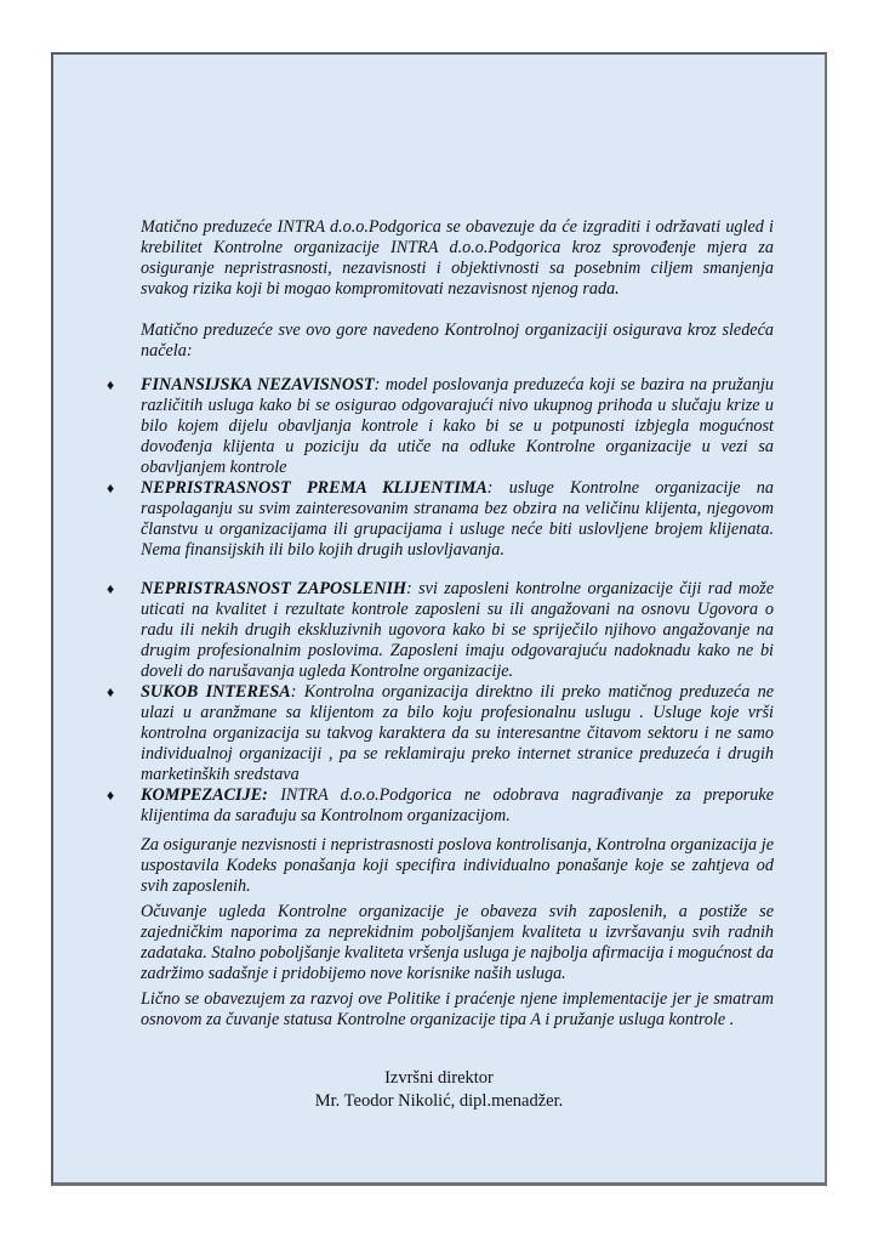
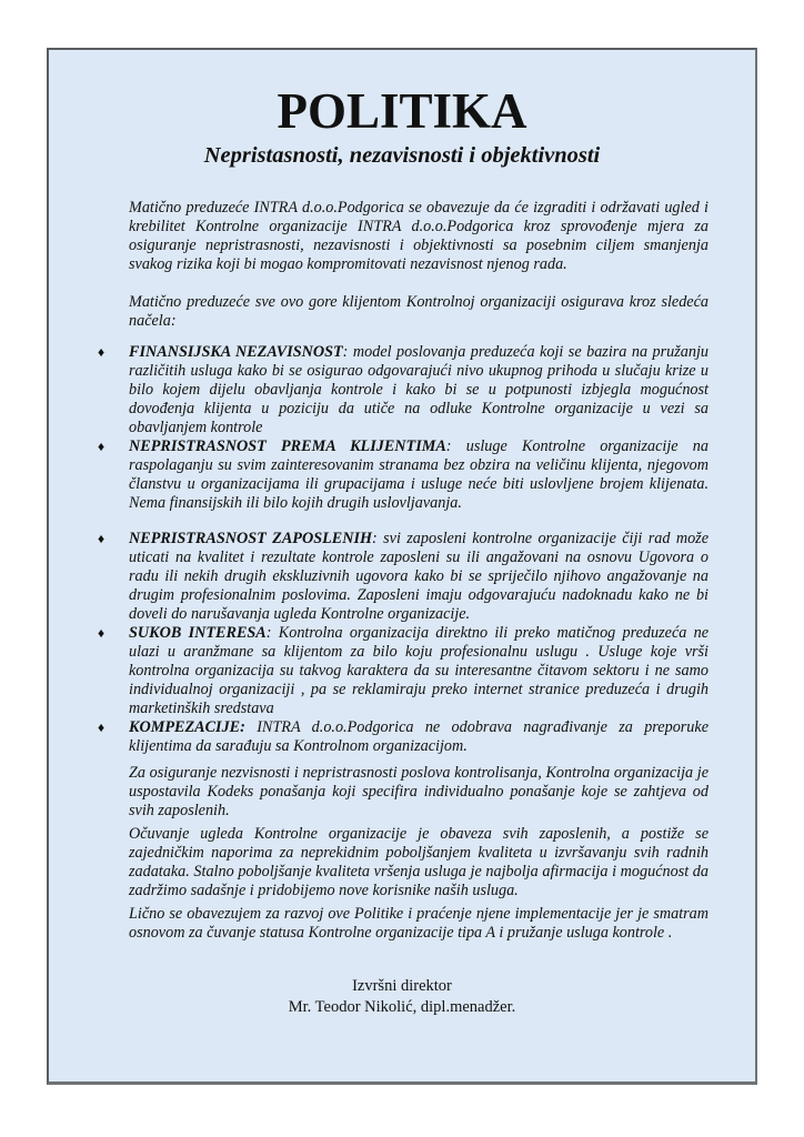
+ POLITIKA
+ Nepristasnosti, nezavisnosti i objektivnosti
  Matično preduzeće INTRA d.o.o.Podgorica se obavezuje da će izgraditi i održavati ugled i krebilitet Kontrolne organizacije INTRA d.o.o.Podgorica kroz sprovođenje mjera za osiguranje nepristrasnosti, nezavisnosti i objektivnosti sa posebnim ciljem smanjenja svakog rizika koji bi mogao kompromitovati nezavisnost njenog rada.
- Matično preduzeće sve ovo gore navedeno Kontrolnoj organizaciji osigurava kroz sledeća načela:
+ Matično preduzeće sve ovo gore klijentom Kontrolnoj organizaciji osigurava kroz sledeća načela:
  ♦
  FINANSIJSKA NEZAVISNOST: model poslovanja preduzeća koji se bazira na pružanju različitih usluga kako bi se osigurao odgovarajući nivo ukupnog prihoda u slučaju krize u bilo kojem dijelu obavljanja kontrole i kako bi se u potpunosti izbjegla mogućnost dovođenja klijenta u poziciju da utiče na odluke Kontrolne organizacije u vezi sa obavljanjem kontrole
  ♦
  NEPRISTRASNOST PREMA KLIJENTIMA: usluge Kontrolne organizacije na raspolaganju su svim zainteresovanim stranama bez obzira na veličinu klijenta, njegovom članstvu u organizacijama ili grupacijama i usluge neće biti uslovljene brojem klijenata. Nema finansijskih ili bilo kojih drugih uslovljavanja.
  ♦
  NEPRISTRASNOST ZAPOSLENIH: svi zaposleni kontrolne organizacije čiji rad može uticati na kvalitet i rezultate kontrole zaposleni su ili angažovani na osnovu Ugovora o radu ili nekih drugih ekskluzivnih ugovora kako bi se spriječilo njihovo angažovanje na drugim profesionalnim poslovima. Zaposleni imaju odgovarajuću nadoknadu kako ne bi doveli do narušavanja ugleda Kontrolne organizacije.
  ♦
  SUKOB INTERESA: Kontrolna organizacija direktno ili preko matičnog preduzeća ne ulazi u aranžmane sa klijentom za bilo koju profesionalnu uslugu . Usluge koje vrši kontrolna organizacija su takvog karaktera da su interesantne čitavom sektoru i ne samo individualnoj organizaciji , pa se reklamiraju preko internet stranice preduzeća i drugih marketinških sredstava
  ♦
  KOMPEZACIJE: INTRA d.o.o.Podgorica ne odobrava nagrađivanje za preporuke klijentima da sarađuju sa Kontrolnom organizacijom.
  Za osiguranje nezvisnosti i nepristrasnosti poslova kontrolisanja, Kontrolna organizacija je uspostavila Kodeks ponašanja koji specifira individualno ponašanje koje se zahtjeva od svih zaposlenih.
  Očuvanje ugleda Kontrolne organizacije je obaveza svih zaposlenih, a postiže se zajedničkim naporima za neprekidnim poboljšanjem kvaliteta u izvršavanju svih radnih zadataka. Stalno poboljšanje kvaliteta vršenja usluga je najbolja afirmacija i mogućnost da zadržimo sadašnje i pridobijemo nove korisnike naših usluga.
  Lično se obavezujem za razvoj ove Politike i praćenje njene implementacije jer je smatram osnovom za čuvanje statusa Kontrolne organizacije tipa A i pružanje usluga kontrole .
  Izvršni direktor
  Mr. Teodor Nikolić, dipl.menadžer.
